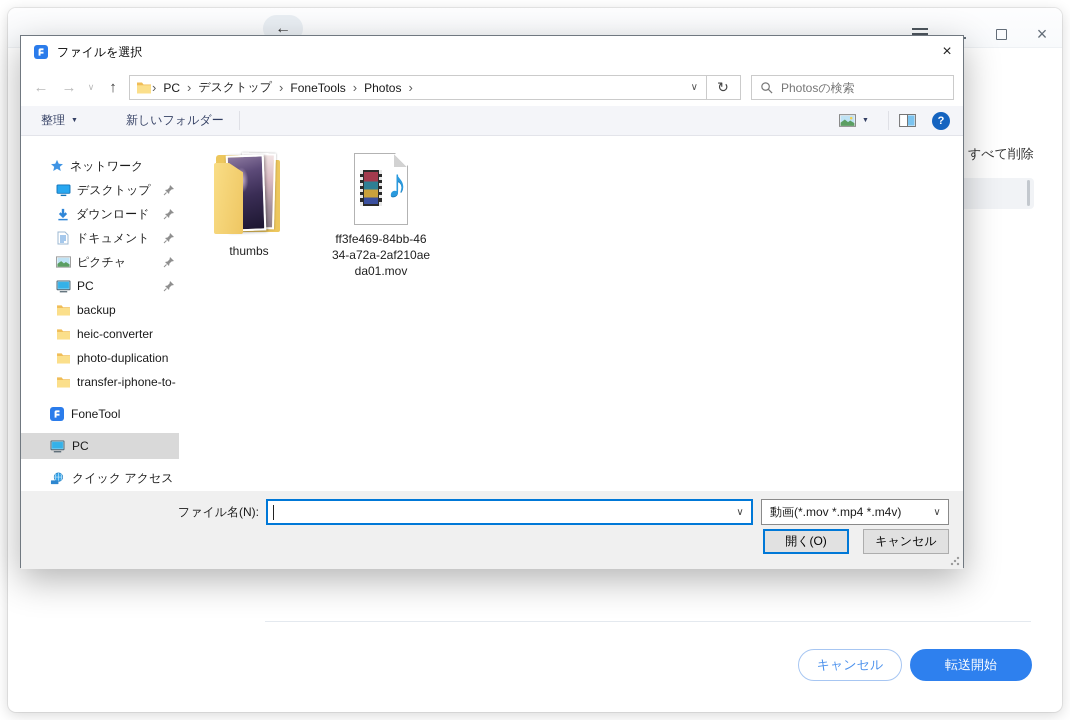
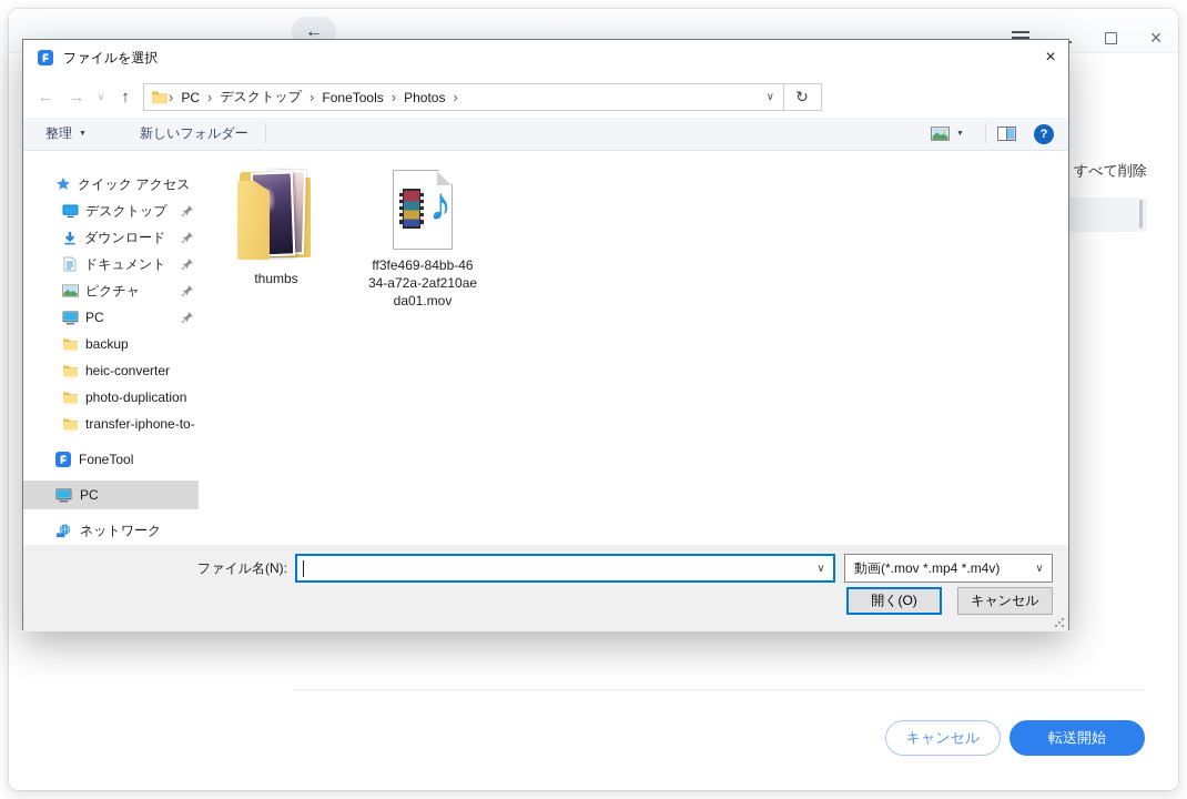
  ←
  ×
  すべて削除
  キャンセル
  転送開始
  ファイルを選択
  ×
  ←
  →
  ∨
  ↑
  ›
  PC
  ›
  デスクトップ
  ›
  FoneTools
  ›
  Photos
  ›
  ∨
  ↻
- Photosの検索
  整理
  新しいフォルダー
  ?
- ネットワーク
+ クイック アクセス
  デスクトップ
  ダウンロード
  ドキュメント
  ピクチャ
  PC
  backup
  heic-converter
  photo-duplication
  transfer-iphone-to-
  FoneTool
  PC
- クイック アクセス
+ ネットワーク
  thumbs
  ♪
  ff3fe469-84bb-46
  34-a72a-2af210ae
  da01.mov
  ファイル名(N):
  ∨
  動画(*.mov *.mp4 *.m4v)
  ∨
  開く(O)
  キャンセル
